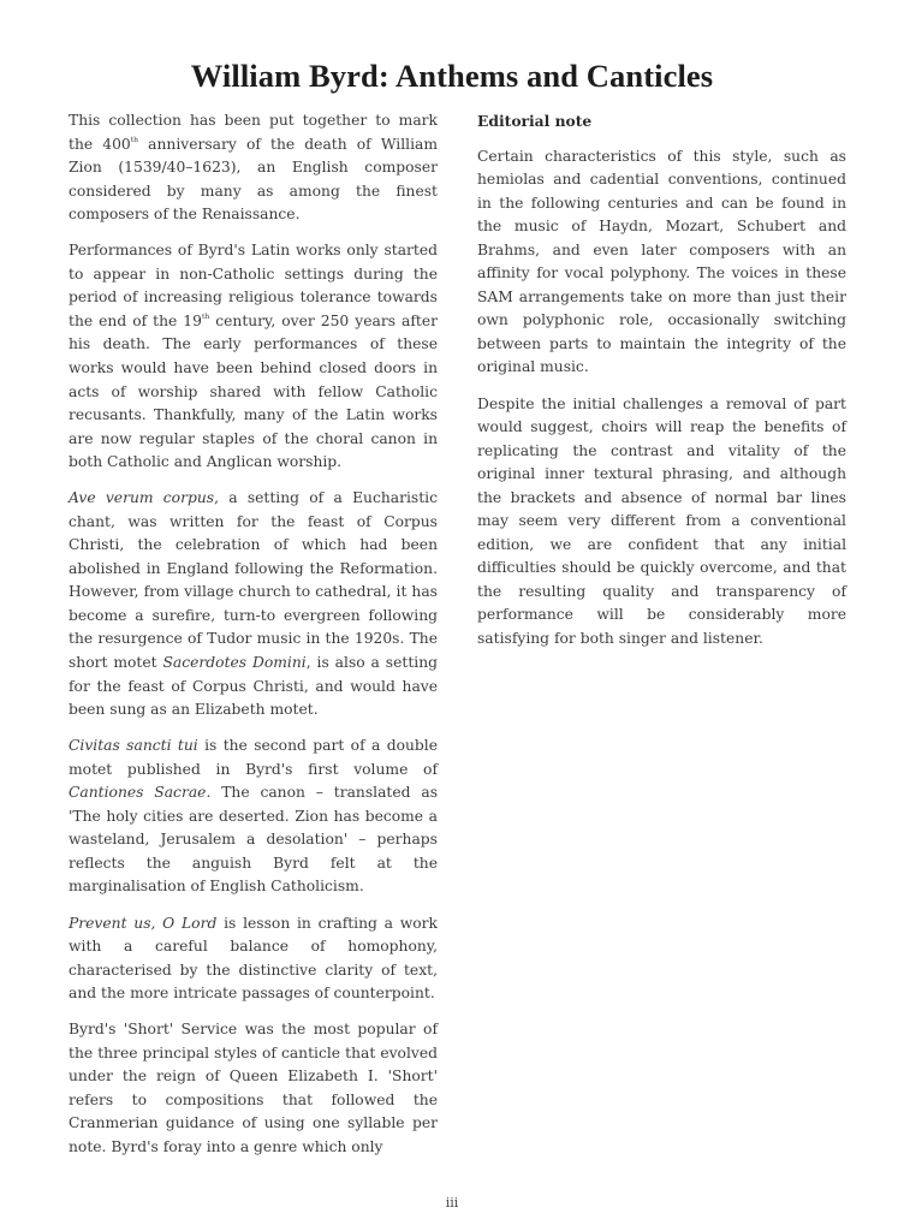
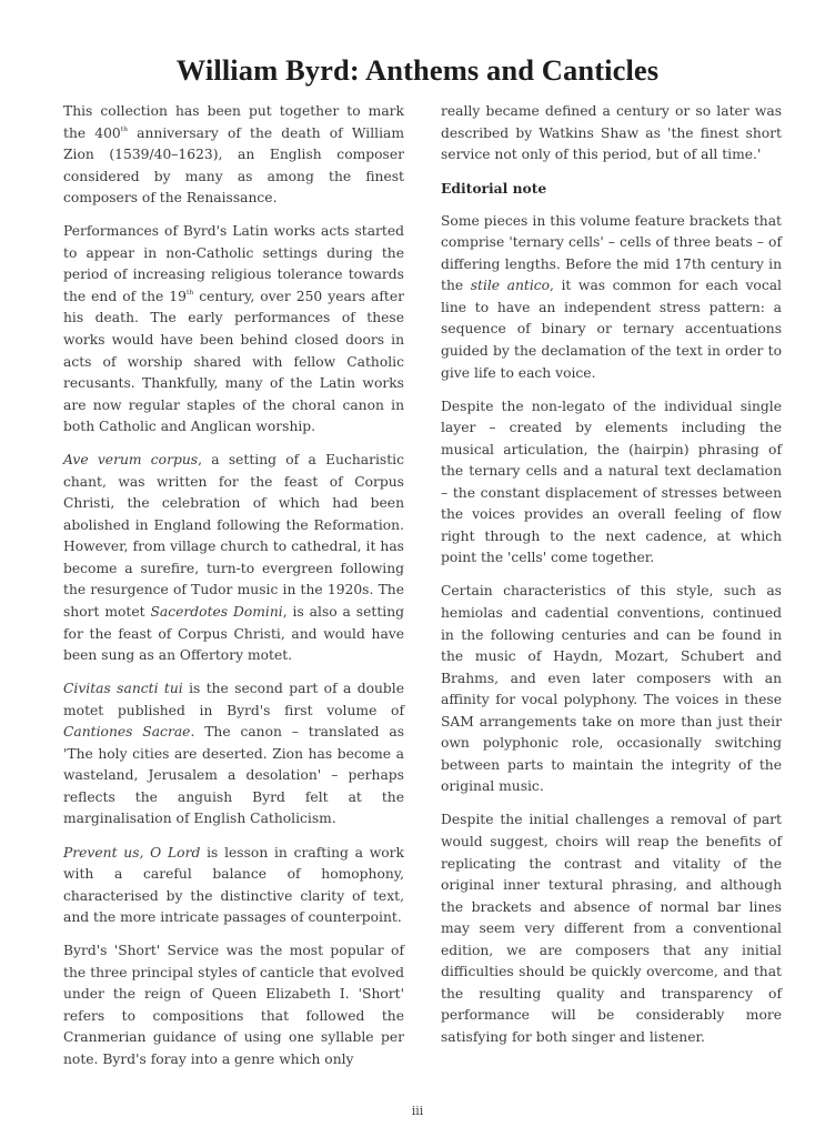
  William Byrd: Anthems and Canticles
  This collection has been put together to mark the 400 anniversary of the death of William Zion (1539/40–1623), an English composer considered by many as among the finest composers of the Renaissance.
- Performances of Byrd's Latin works only started to appear in non-Catholic settings during the period of increasing religious tolerance towards the end of the 19 century, over 250 years after his death. The early performances of these works would have been behind closed doors in acts of worship shared with fellow Catholic recusants. Thankfully, many of the Latin works are now regular staples of the choral canon in both Catholic and Anglican worship.
+ Performances of Byrd's Latin works acts started to appear in non-Catholic settings during the period of increasing religious tolerance towards the end of the 19 century, over 250 years after his death. The early performances of these works would have been behind closed doors in acts of worship shared with fellow Catholic recusants. Thankfully, many of the Latin works are now regular staples of the choral canon in both Catholic and Anglican worship.
- Ave verum corpus, a setting of a Eucharistic chant, was written for the feast of Corpus Christi, the celebration of which had been abolished in England following the Reformation. However, from village church to cathedral, it has become a surefire, turn-to evergreen following the resurgence of Tudor music in the 1920s. The short motet Sacerdotes Domini, is also a setting for the feast of Corpus Christi, and would have been sung as an Elizabeth motet.
+ Ave verum corpus, a setting of a Eucharistic chant, was written for the feast of Corpus Christi, the celebration of which had been abolished in England following the Reformation. However, from village church to cathedral, it has become a surefire, turn-to evergreen following the resurgence of Tudor music in the 1920s. The short motet Sacerdotes Domini, is also a setting for the feast of Corpus Christi, and would have been sung as an Offertory motet.
  Civitas sancti tui is the second part of a double motet published in Byrd's first volume of Cantiones Sacrae. The canon – translated as 'The holy cities are deserted. Zion has become a wasteland, Jerusalem a desolation' – perhaps reflects the anguish Byrd felt at the marginalisation of English Catholicism.
  Prevent us, O Lord is lesson in crafting a work with a careful balance of homophony, characterised by the distinctive clarity of text, and the more intricate passages of counterpoint.
  Byrd's 'Short' Service was the most popular of the three principal styles of canticle that evolved under the reign of Queen Elizabeth I. 'Short' refers to compositions that followed the Cranmerian guidance of using one syllable per note. Byrd's foray into a genre which only
+ really became defined a century or so later was described by Watkins Shaw as 'the finest short service not only of this period, but of all time.'
  Editorial note
+ Some pieces in this volume feature brackets that comprise 'ternary cells' – cells of three beats – of differing lengths. Before the mid 17th century in the stile antico, it was common for each vocal line to have an independent stress pattern: a sequence of binary or ternary accentuations guided by the declamation of the text in order to give life to each voice.
+ Despite the non-legato of the individual single layer – created by elements including the musical articulation, the (hairpin) phrasing of the ternary cells and a natural text declamation – the constant displacement of stresses between the voices provides an overall feeling of flow right through to the next cadence, at which point the 'cells' come together.
  Certain characteristics of this style, such as hemiolas and cadential conventions, continued in the following centuries and can be found in the music of Haydn, Mozart, Schubert and Brahms, and even later composers with an affinity for vocal polyphony. The voices in these SAM arrangements take on more than just their own polyphonic role, occasionally switching between parts to maintain the integrity of the original music.
- Despite the initial challenges a removal of part would suggest, choirs will reap the benefits of replicating the contrast and vitality of the original inner textural phrasing, and although the brackets and absence of normal bar lines may seem very different from a conventional edition, we are confident that any initial difficulties should be quickly overcome, and that the resulting quality and transparency of performance will be considerably more satisfying for both singer and listener.
+ Despite the initial challenges a removal of part would suggest, choirs will reap the benefits of replicating the contrast and vitality of the original inner textural phrasing, and although the brackets and absence of normal bar lines may seem very different from a conventional edition, we are composers that any initial difficulties should be quickly overcome, and that the resulting quality and transparency of performance will be considerably more satisfying for both singer and listener.
  iii
